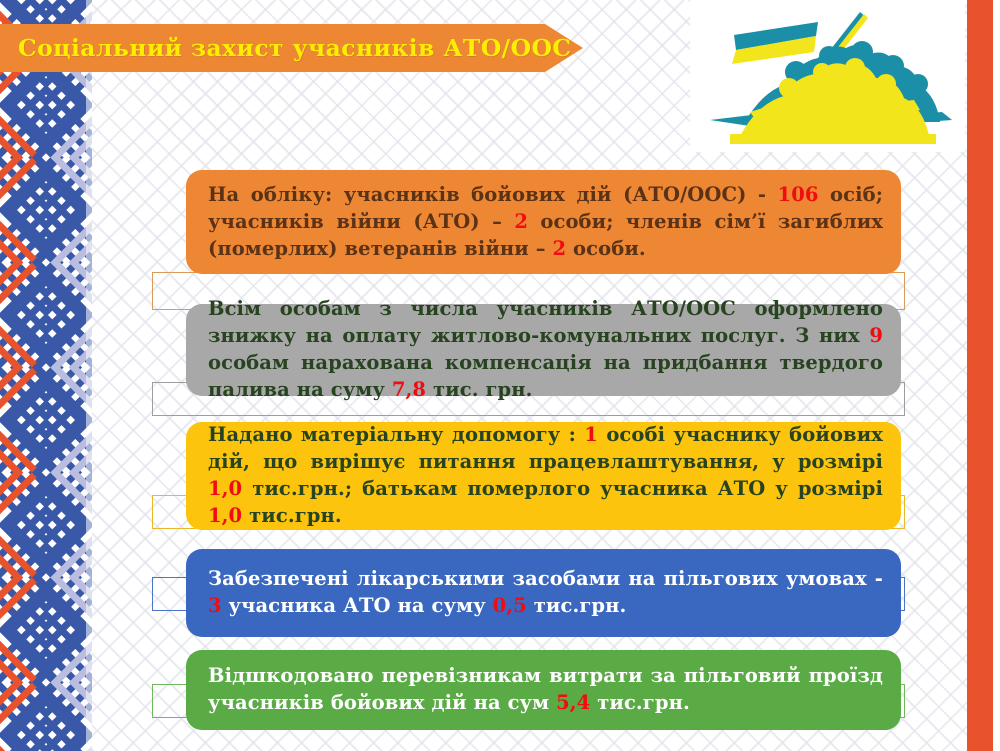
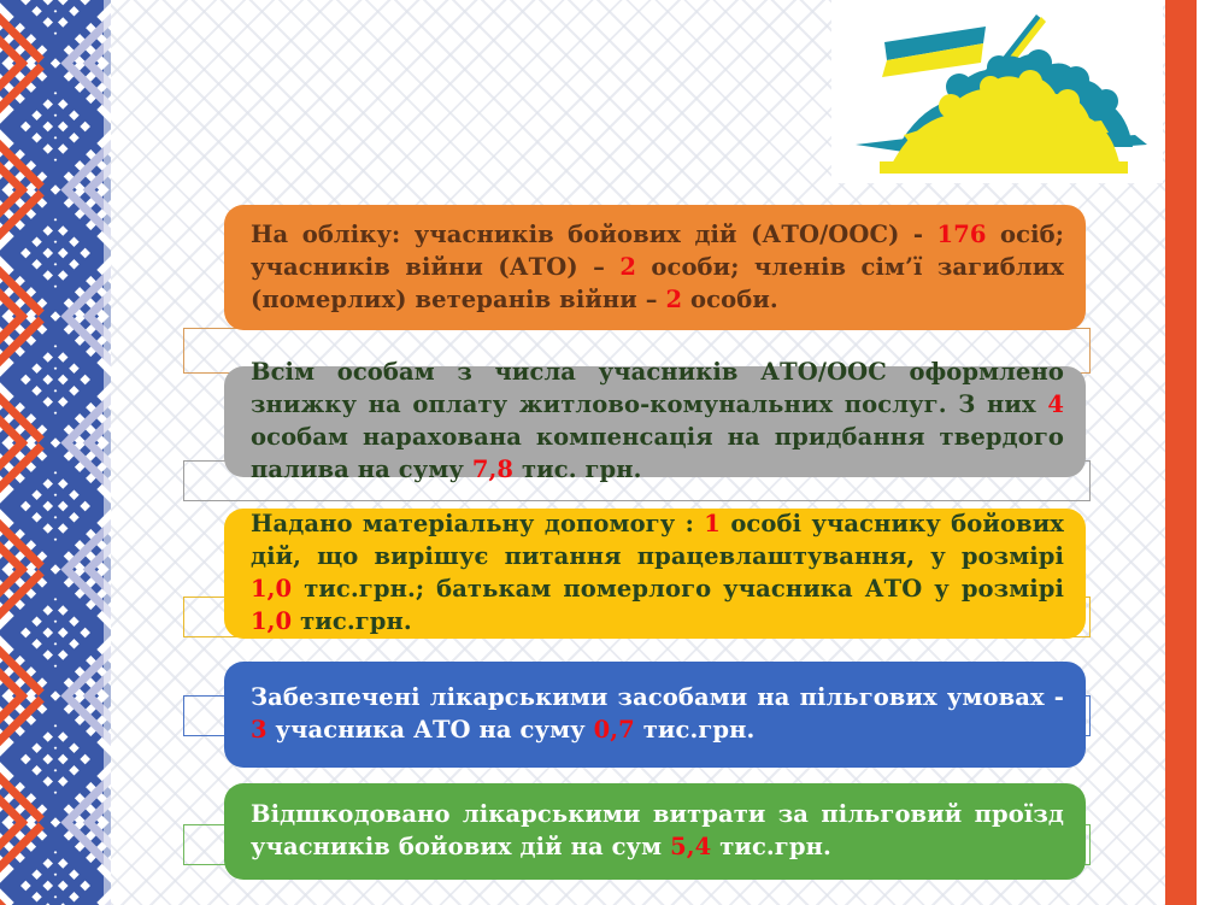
- На обліку: учасників бойових дій (АТО/ООС) - 106 осіб; учасників війни (АТО) – 2 особи; членів сім’ї загиблих (померлих) ветеранів війни – 2 особи.
+ На обліку: учасників бойових дій (АТО/ООС) - 176 осіб; учасників війни (АТО) – 2 особи; членів сім’ї загиблих (померлих) ветеранів війни – 2 особи.
- Всім особам з числа учасників АТО/ООС оформлено знижку на оплату житлово-комунальних послуг. З них 9 особам нарахована компенсація на придбання твердого палива на суму 7,8 тис. грн.
+ Всім особам з числа учасників АТО/ООС оформлено знижку на оплату житлово-комунальних послуг. З них 4 особам нарахована компенсація на придбання твердого палива на суму 7,8 тис. грн.
  Надано матеріальну допомогу : 1 особі учаснику бойових дій, що вирішує питання працевлаштування, у розмірі 1,0 тис.грн.; батькам померлого учасника АТО у розмірі 1,0 тис.грн.
- Забезпечені лікарськими засобами на пільгових умовах - 3 учасника АТО на суму 0,5 тис.грн.
+ Забезпечені лікарськими засобами на пільгових умовах - 3 учасника АТО на суму 0,7 тис.грн.
- Відшкодовано перевізникам витрати за пільговий проїзд учасників бойових дій на сум 5,4 тис.грн.
+ Відшкодовано лікарськими витрати за пільговий проїзд учасників бойових дій на сум 5,4 тис.грн.
- Соціальний захист учасників АТО/ООС
